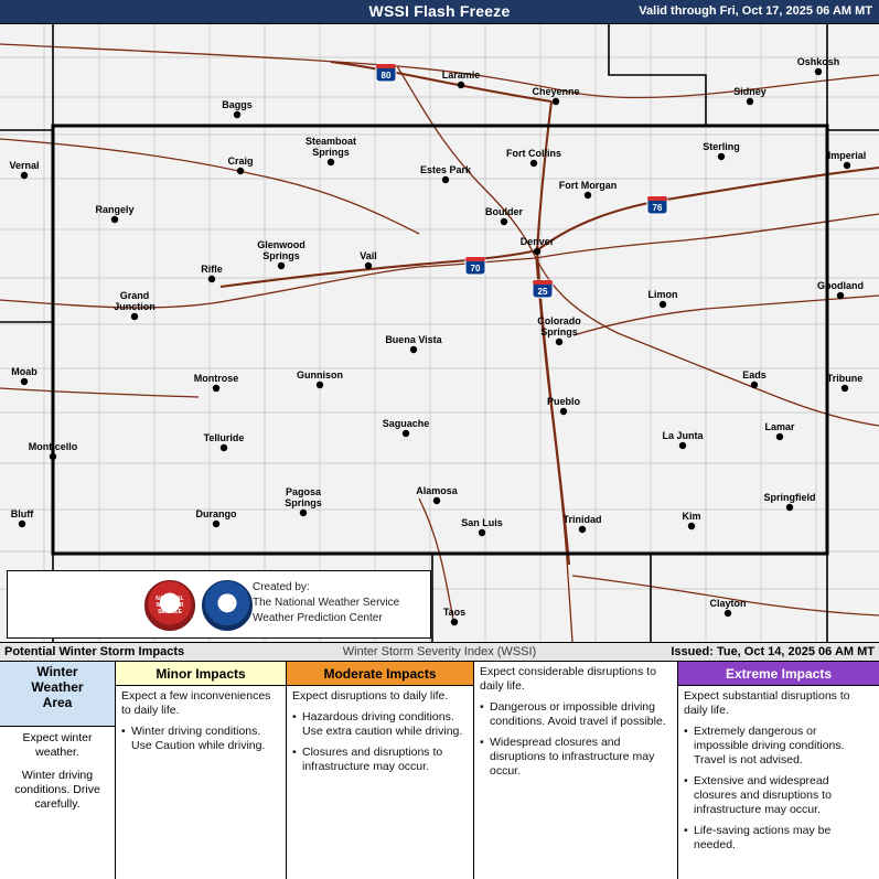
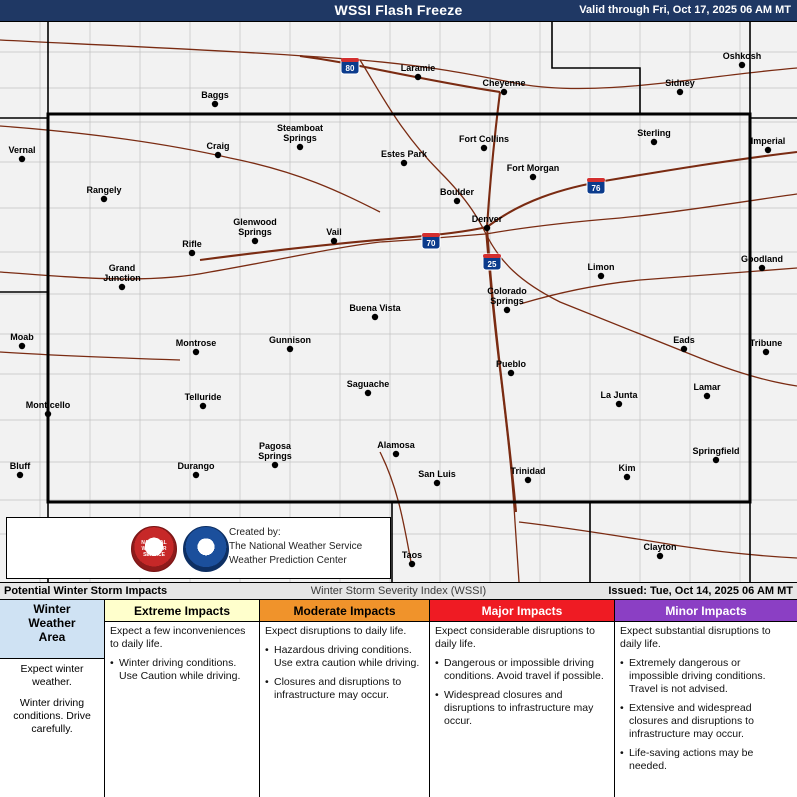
  WSSI Flash Freeze
  Valid through Fri, Oct 17, 2025 06 AM MT
  Laramie
  Cheyenne
  Oshkosh
  Sidney
  Baggs
  Craig
  Steamboat Springs
  Estes Park
  Fort Collins
  Sterling
  Vernal
  Imperial
  Fort Morgan
  Rangely
  Boulder
  Glenwood Springs
  Vail
  Denver
  Rifle
  Grand Junction
  Goodland
  Limon
  Colorado Springs
  Buena Vista
  Moab
  Montrose
  Gunnison
  Eads
  Tribune
  Pueblo
  Saguache
  Telluride
  La Junta
  Lamar
  Monticello
  Pagosa Springs
  Alamosa
  Springfield
  Durango
  San Luis
  Trinidad
  Kim
  Bluff
  Taos
  Clayton
  80
  76
  70
  25
  Created by:
  The National Weather Service
  Weather Prediction Center
  Potential Winter Storm Impacts
  Winter Storm Severity Index (WSSI)
  Issued: Tue, Oct 14, 2025 06 AM MT
  Winter
  Weather
  Area
  Expect winter weather.
  Winter driving conditions. Drive carefully.
- Minor Impacts
+ Extreme Impacts
  Expect a few inconveniences to daily life.
  Winter driving conditions. Use Caution while driving.
  Moderate Impacts
  Expect disruptions to daily life.
  Hazardous driving conditions. Use extra caution while driving.
  Closures and disruptions to infrastructure may occur.
+ Major Impacts
  Expect considerable disruptions to daily life.
  Dangerous or impossible driving conditions. Avoid travel if possible.
  Widespread closures and disruptions to infrastructure may occur.
- Extreme Impacts
+ Minor Impacts
  Expect substantial disruptions to daily life.
  Extremely dangerous or impossible driving conditions. Travel is not advised.
  Extensive and widespread closures and disruptions to infrastructure may occur.
  Life-saving actions may be needed.
